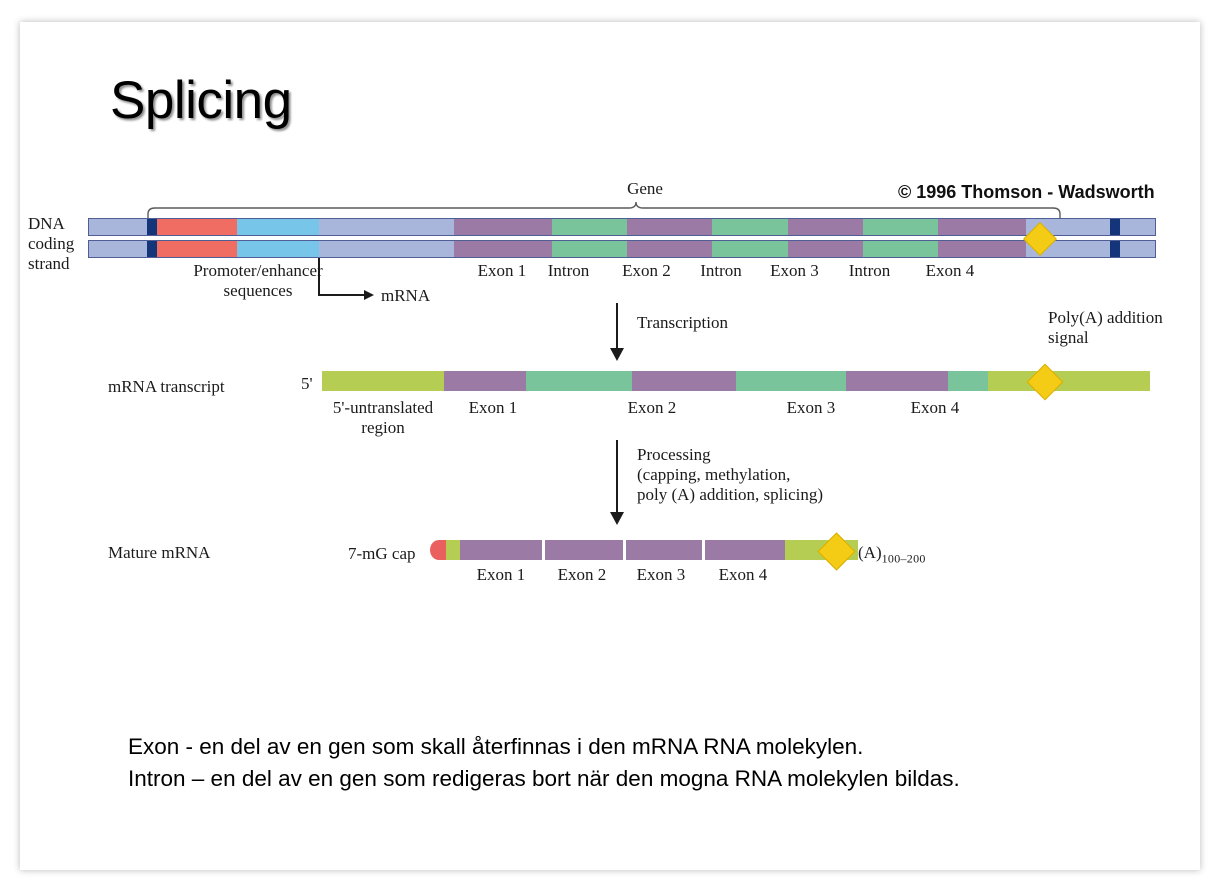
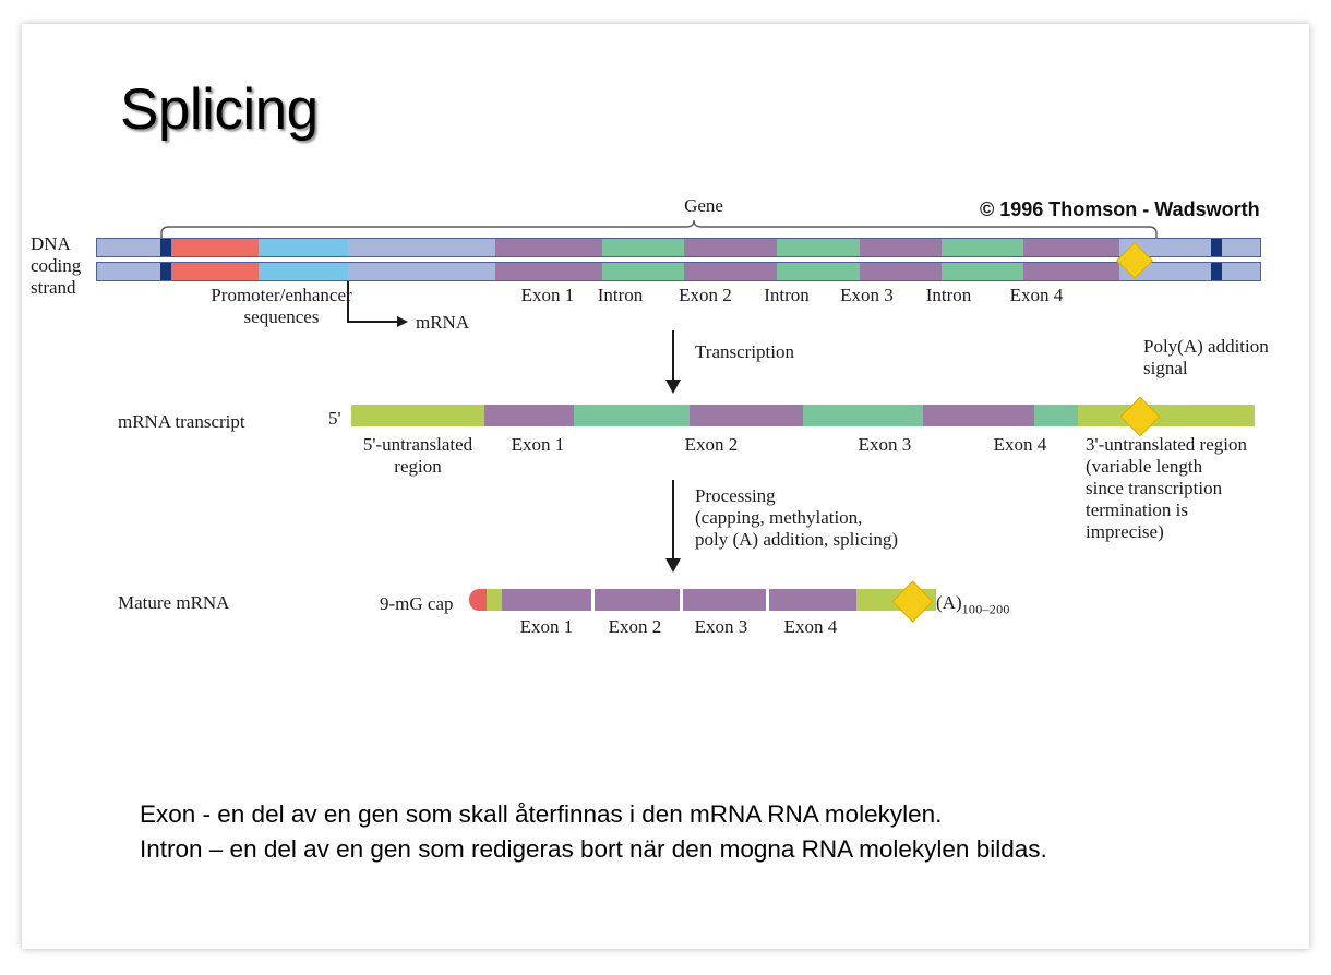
  Splicing
  © 1996 Thomson - Wadsworth
  Gene
  DNA
  coding
  strand
  Promoter/enhance
  sequences
  mRNA
  Exon 1
  Intron
  Exon 2
  Intron
  Exon 3
  Intron
  Exon 4
  Transcription
  Poly(A) addition
  signal
  mRNA transcript
  5'
  5'-untranslated
  region
  Exon 1
  Exon 2
  Exon 3
  Exon 4
+ 3'-untranslated region
+ (variable length
+ since transcription
+ termination is
+ imprecise)
  Processing
  (capping, methylation,
  poly (A) addition, splicing)
  Mature mRNA
- 7-mG cap
+ 9-mG cap
  (A)100–200
  Exon 1
  Exon 2
  Exon 3
  Exon 4
  Exon - en del av en gen som skall återfinnas i den mRNA RNA molekylen.
  Intron – en del av en gen som redigeras bort när den mogna RNA molekylen bildas.
